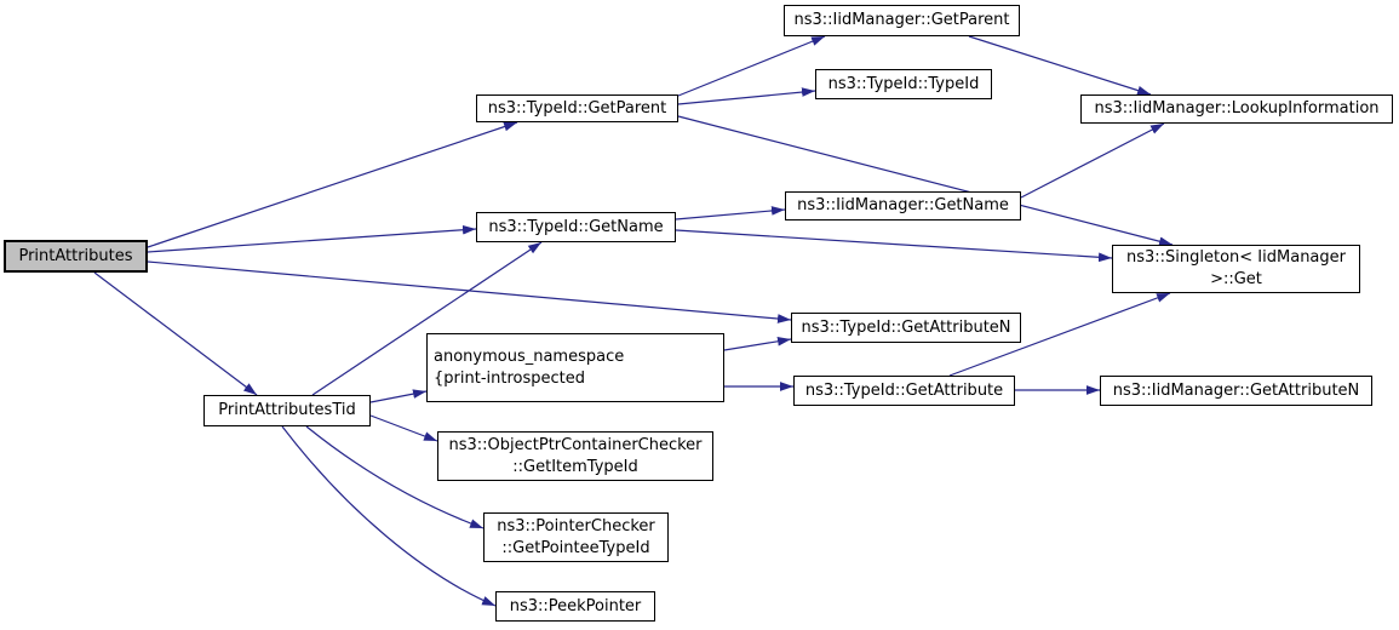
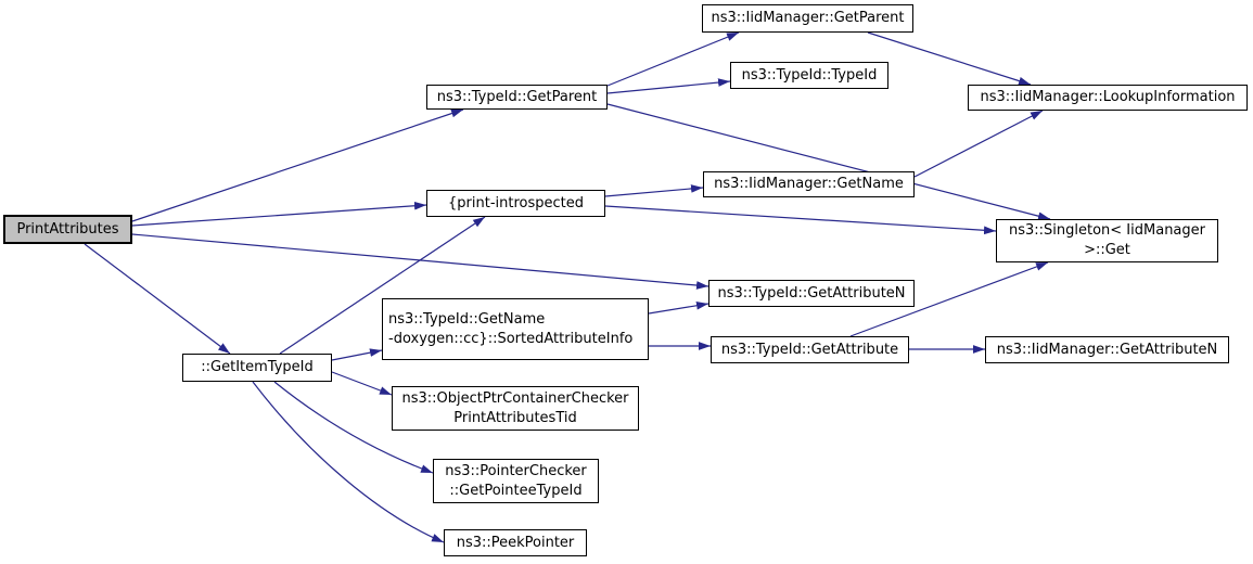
  PrintAttributes
- PrintAttributesTid
+ ::GetItemTypeId
  ns3::TypeId::GetParent
  ns3::IidManager::GetParent
  ns3::TypeId::TypeId
  ns3::IidManager::LookupInformation
- ns3::TypeId::GetName
+ {print-introspected
  ns3::IidManager::GetName
  ns3::Singleton< IidManager
  >::Get
  ns3::TypeId::GetAttributeN
- anonymous_namespace
- {print-introspected
+ ns3::TypeId::GetName
+ -doxygen::cc}::SortedAttributeInfo
  ns3::TypeId::GetAttribute
  ns3::IidManager::GetAttributeN
  ns3::ObjectPtrContainerChecker
- ::GetItemTypeId
+ PrintAttributesTid
  ns3::PointerChecker
  ::GetPointeeTypeId
  ns3::PeekPointer
